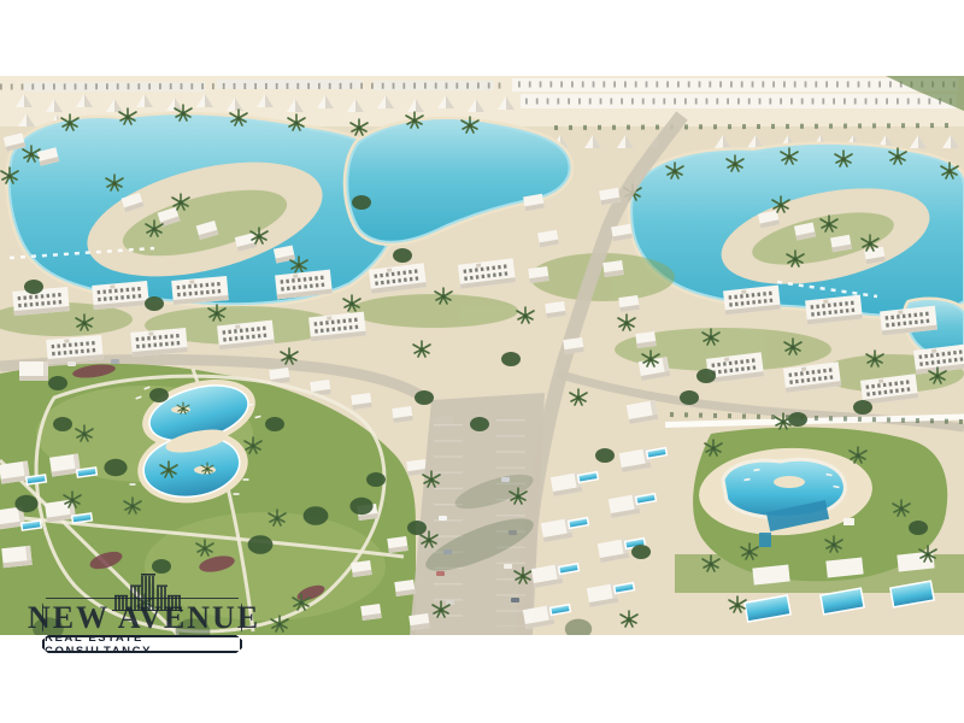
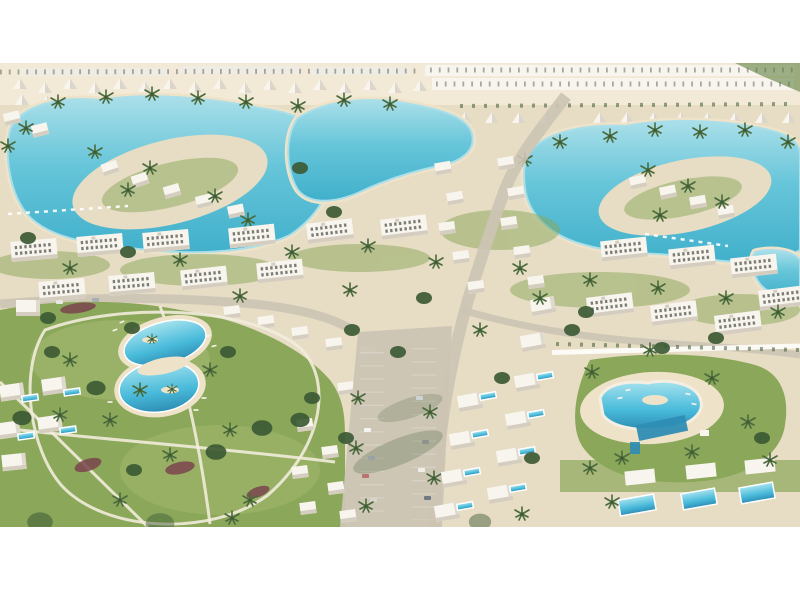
- NEW AVENUE
- REAL ESTATE CONSULTANCY
